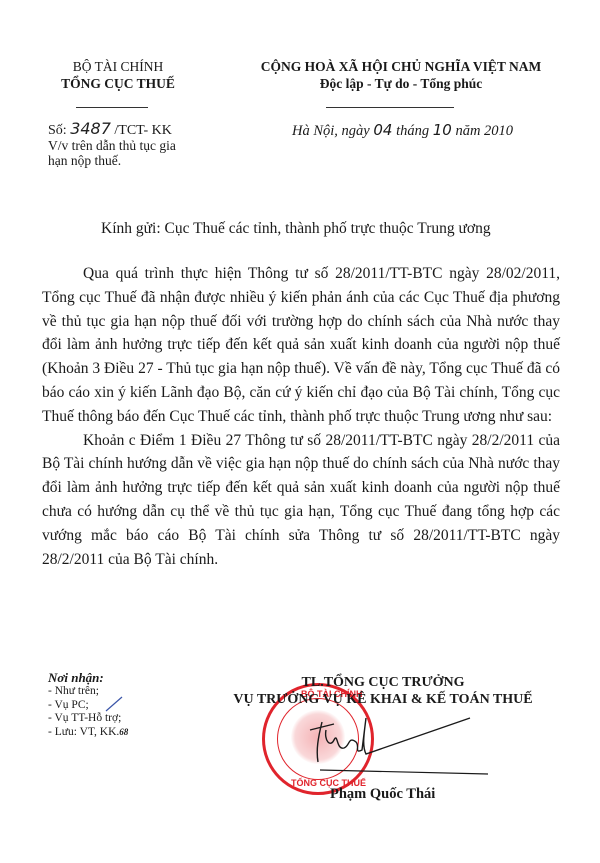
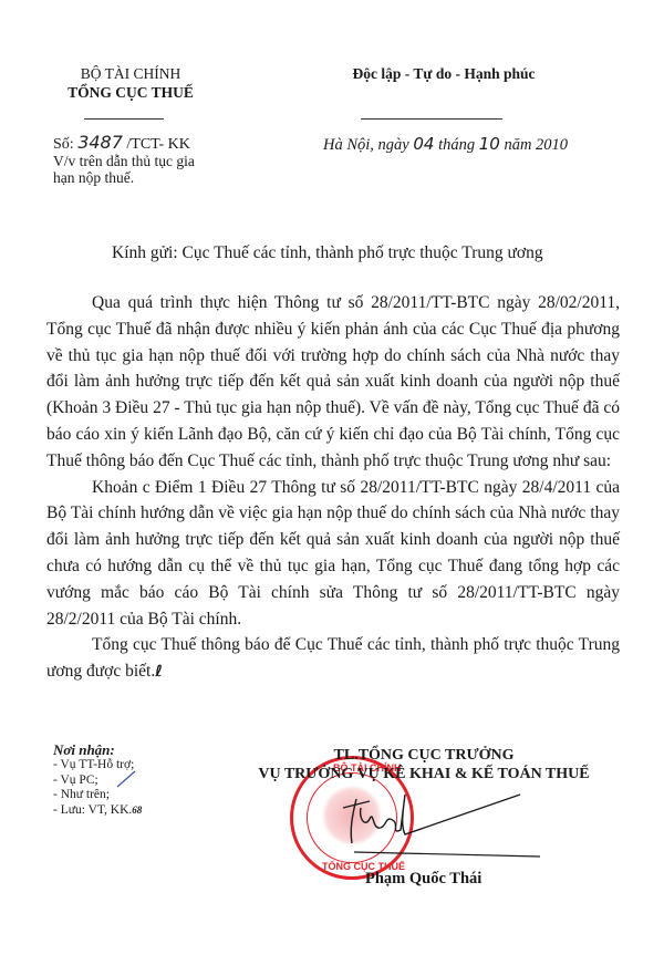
  BỘ TÀI CHÍNH
  TỔNG CỤC THUẾ
- CỘNG HOÀ XÃ HỘI CHỦ NGHĨA VIỆT NAM
- Độc lập - Tự do - Tổng phúc
+ Độc lập - Tự do - Hạnh phúc
  Số: 3487 /TCT- KK
  V/v trên dẫn thủ tục gia
  hạn nộp thuế.
  Hà Nội, ngày 04 tháng 10 năm 2010
  Kính gửi: Cục Thuế các tỉnh, thành phố trực thuộc Trung ương
  Qua quá trình thực hiện Thông tư số 28/2011/TT-BTC ngày 28/02/2011, Tổng cục Thuế đã nhận được nhiều ý kiến phản ánh của các Cục Thuế địa phương về thủ tục gia hạn nộp thuế đối với trường hợp do chính sách của Nhà nước thay đổi làm ảnh hưởng trực tiếp đến kết quả sản xuất kinh doanh của người nộp thuế (Khoản 3 Điều 27 - Thủ tục gia hạn nộp thuế). Về vấn đề này, Tổng cục Thuế đã có báo cáo xin ý kiến Lãnh đạo Bộ, căn cứ ý kiến chỉ đạo của Bộ Tài chính, Tổng cục Thuế thông báo đến Cục Thuế các tỉnh, thành phố trực thuộc Trung ương như sau:
- Khoản c Điểm 1 Điều 27 Thông tư số 28/2011/TT-BTC ngày 28/2/2011 của Bộ Tài chính hướng dẫn về việc gia hạn nộp thuế do chính sách của Nhà nước thay đổi làm ảnh hưởng trực tiếp đến kết quả sản xuất kinh doanh của người nộp thuế chưa có hướng dẫn cụ thể về thủ tục gia hạn, Tổng cục Thuế đang tổng hợp các vướng mắc báo cáo Bộ Tài chính sửa Thông tư số 28/2011/TT-BTC ngày 28/2/2011 của Bộ Tài chính.
+ Khoản c Điểm 1 Điều 27 Thông tư số 28/2011/TT-BTC ngày 28/4/2011 của Bộ Tài chính hướng dẫn về việc gia hạn nộp thuế do chính sách của Nhà nước thay đổi làm ảnh hưởng trực tiếp đến kết quả sản xuất kinh doanh của người nộp thuế chưa có hướng dẫn cụ thể về thủ tục gia hạn, Tổng cục Thuế đang tổng hợp các vướng mắc báo cáo Bộ Tài chính sửa Thông tư số 28/2011/TT-BTC ngày 28/2/2011 của Bộ Tài chính.
+ Tổng cục Thuế thông báo để Cục Thuế các tỉnh, thành phố trực thuộc Trung ương được biết.ℓ
  Nơi nhận:
- - Như trên;
+ - Vụ TT-Hỗ trợ;
  - Vụ PC;
- - Vụ TT-Hỗ trợ;
+ - Như trên;
  - Lưu: VT, KK.68
  BỘ TÀI CHÍNH
  TỔNG CỤC THUẾ
  TL.TỔNG CỤC TRƯỞNG
  VỤ TRƯỞNG VỤ KÊ KHAI & KẾ TOÁN THUẾ
  Phạm Quốc Thái
